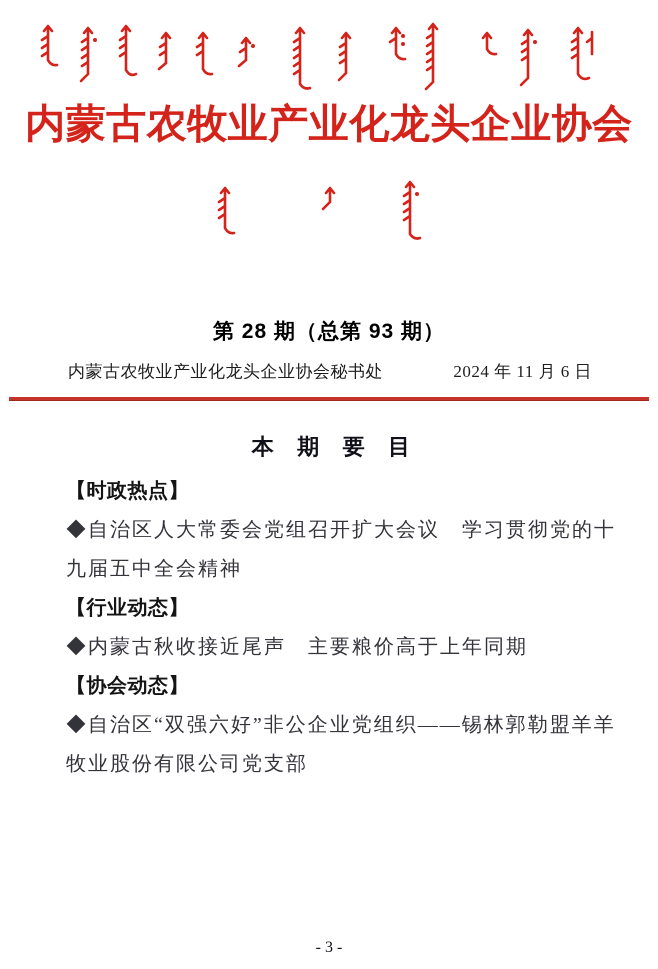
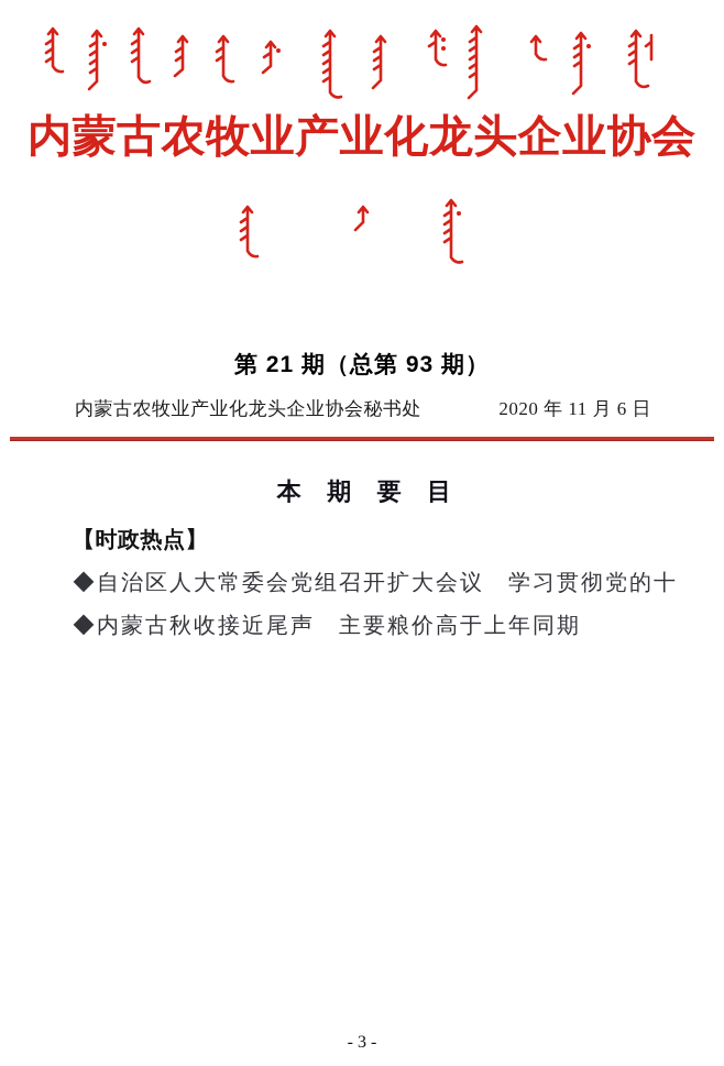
  内蒙古农牧业产业化龙头企业协会
- 第 28 期（总第 93 期）
+ 第 21 期（总第 93 期）
  内蒙古农牧业产业化龙头企业协会秘书处
- 2024 年 11 月 6 日
+ 2020 年 11 月 6 日
  本 期 要 目
  【时政热点】
  ◆自治区人大常委会党组召开扩大会议 学习贯彻党的十
- 九届五中全会精神
- 【行业动态】
  ◆内蒙古秋收接近尾声 主要粮价高于上年同期
- 【协会动态】
- ◆自治区“双强六好”非公企业党组织——锡林郭勒盟羊羊
- 牧业股份有限公司党支部
  - 3 -
